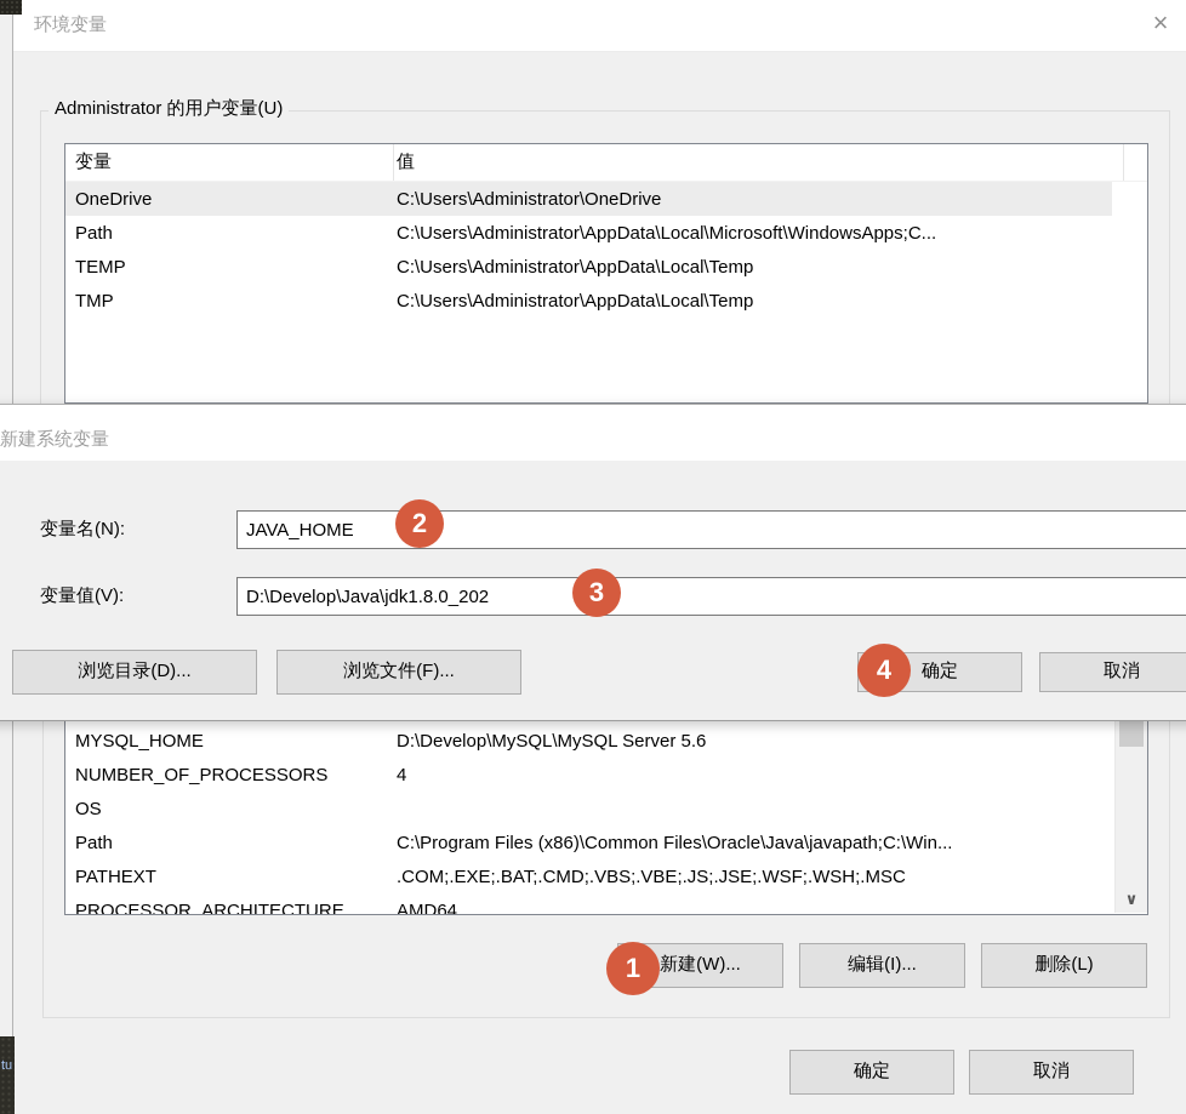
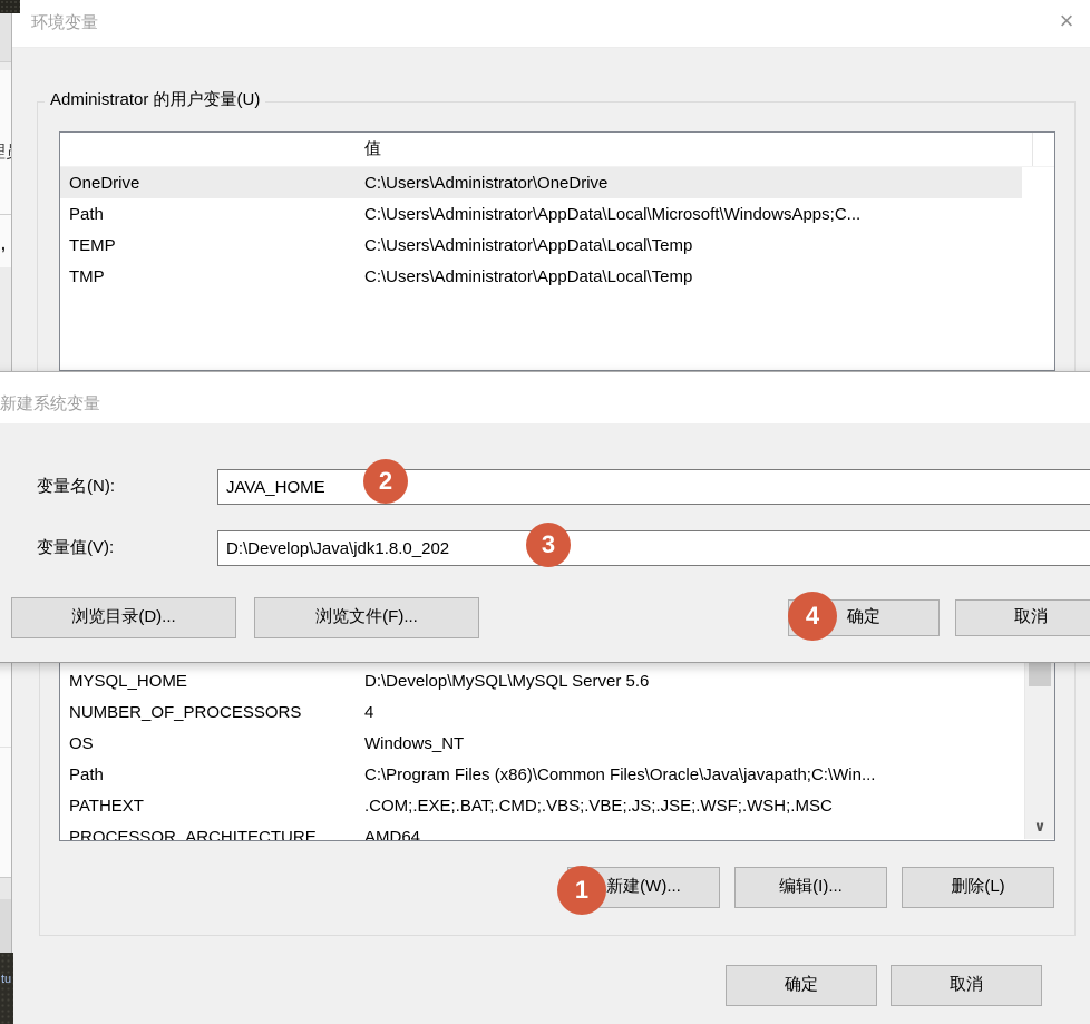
+ ,
  tu
  环境变量
  ×
  Administrator 的用户变量(U)
- 变量
  值
  OneDrive
  C:\Users\Administrator\OneDrive
  Path
  C:\Users\Administrator\AppData\Local\Microsoft\WindowsApps;C...
  TEMP
  C:\Users\Administrator\AppData\Local\Temp
  TMP
  C:\Users\Administrator\AppData\Local\Temp
  MYSQL_HOME
  D:\Develop\MySQL\MySQL Server 5.6
  NUMBER_OF_PROCESSORS
  4
  OS
+ Windows_NT
  Path
  C:\Program Files (x86)\Common Files\Oracle\Java\javapath;C:\Win...
  PATHEXT
  .COM;.EXE;.BAT;.CMD;.VBS;.VBE;.JS;.JSE;.WSF;.WSH;.MSC
  PROCESSOR_ARCHITECTURE
  AMD64
  ∨
  新建(W)...
  编辑(I)...
  删除(L)
  确定
  取消
  新建系统变量
  变量名(N):
  JAVA_HOME
  变量值(V):
  D:\Develop\Java\jdk1.8.0_202
  浏览目录(D)...
  浏览文件(F)...
  确定
  取消
  1
  2
  3
  4
